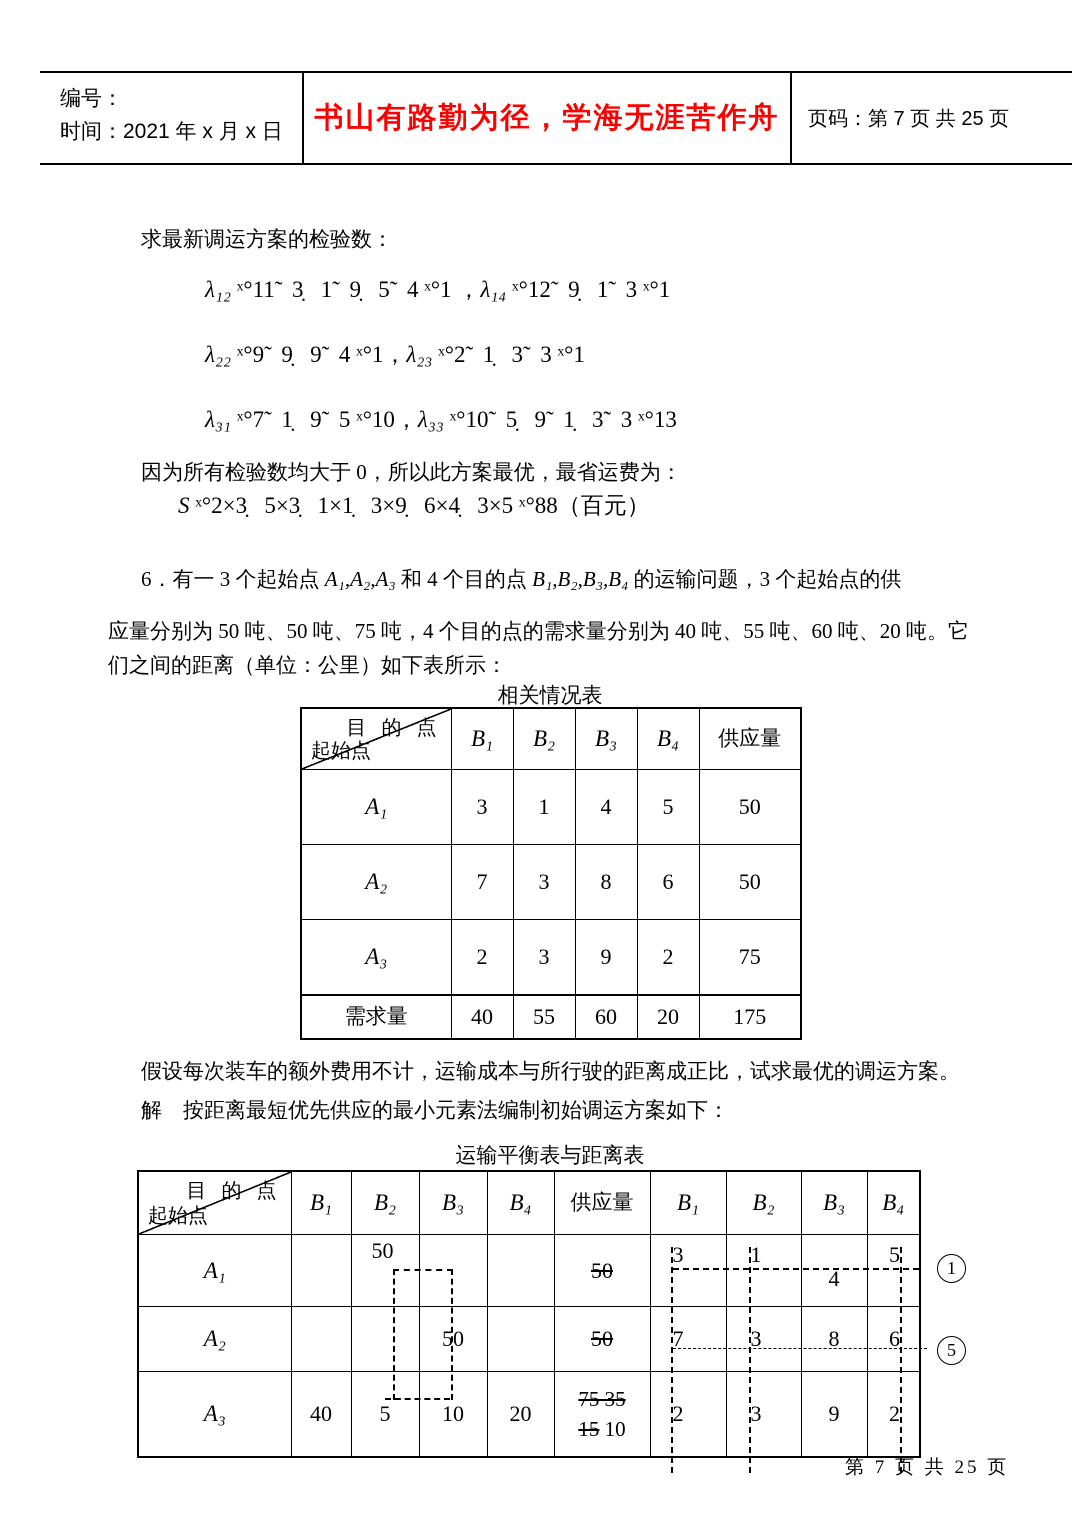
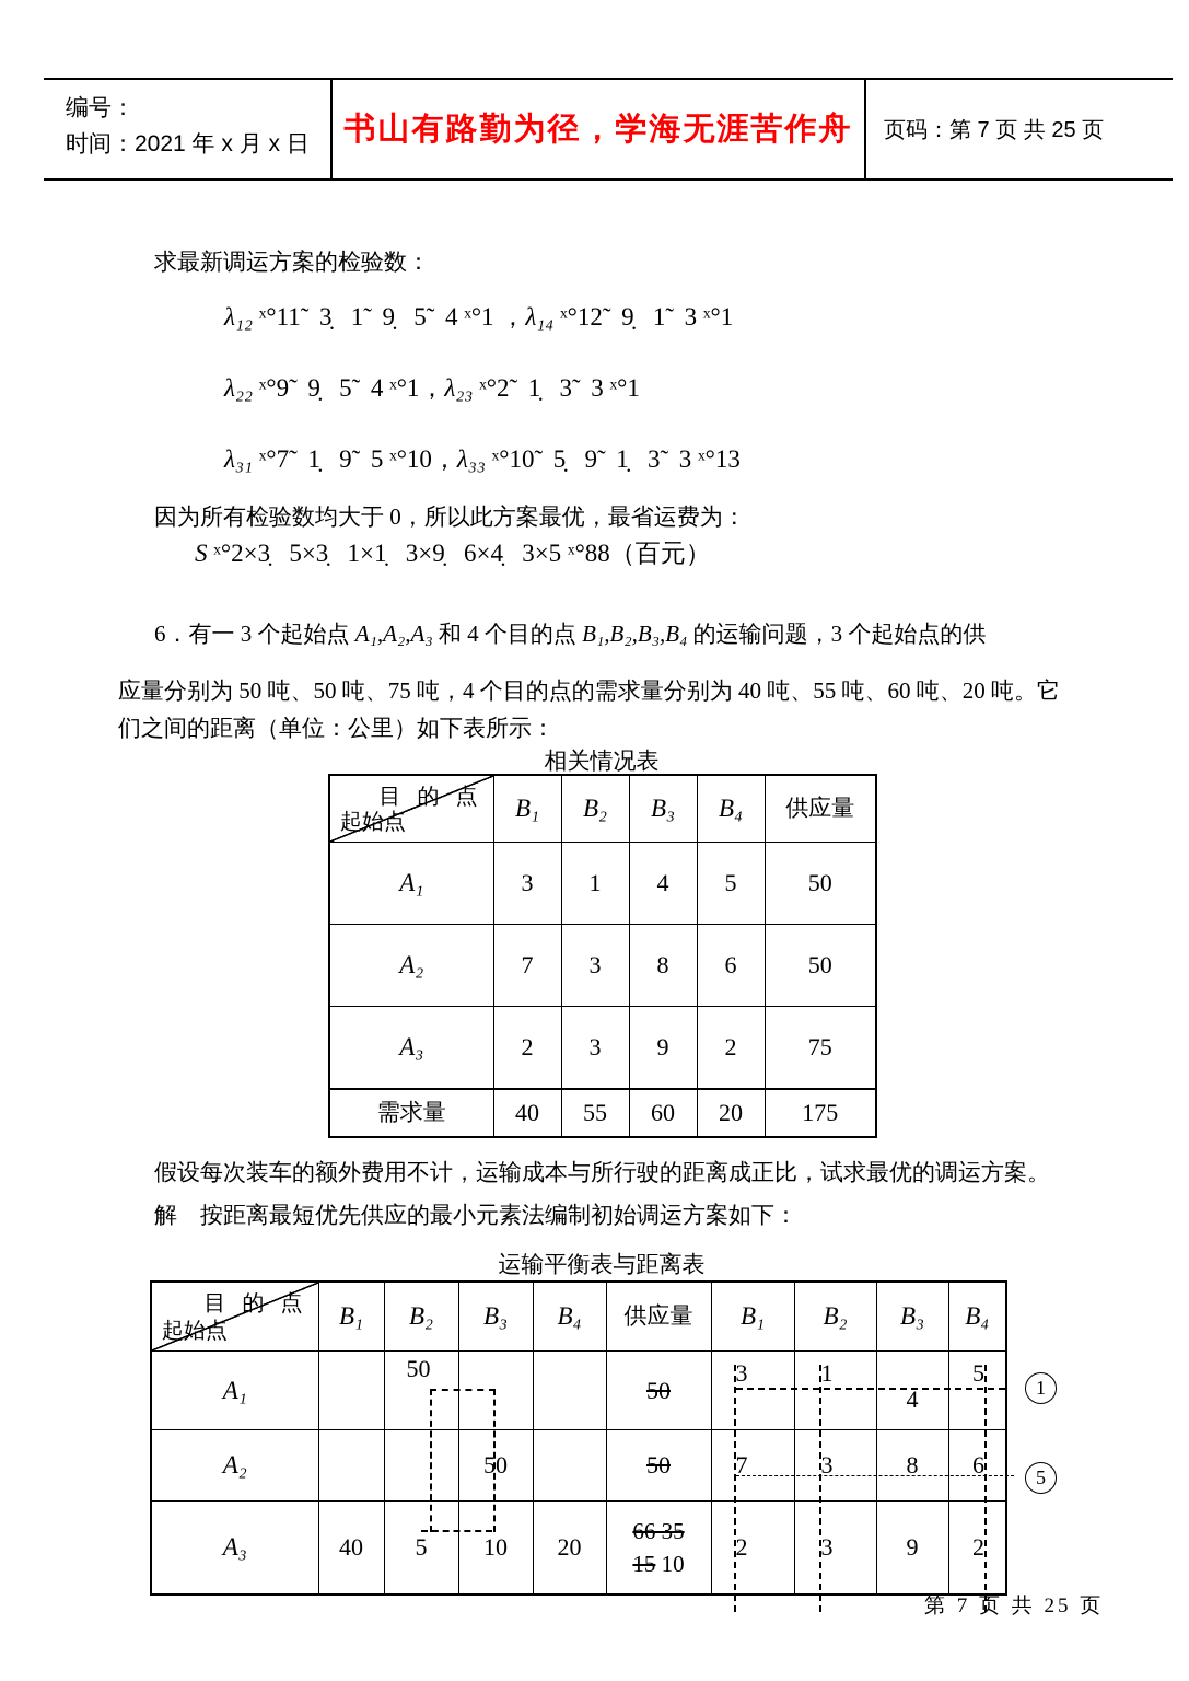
  编号：
  时间：2021 年 x 月 x 日
  书山有路勤为径，学海无涯苦作舟
  页码：第 7 页 共 25 页
  求最新调运方案的检验数：
  λ₁₂ ˣ°11̃ 3̣ 1̃ 9̣ 5̃ 4 ˣ°1 ，λ₁₄ ˣ°12̃ 9̣ 1̃ 3 ˣ°1
- λ₂₂ ˣ°9̃ 9̣ 9̃ 4 ˣ°1，λ₂₃ ˣ°2̃ 1̣ 3̃ 3 ˣ°1
+ λ₂₂ ˣ°9̃ 9̣ 5̃ 4 ˣ°1，λ₂₃ ˣ°2̃ 1̣ 3̃ 3 ˣ°1
  λ₃₁ ˣ°7̃ 1̣ 9̃ 5 ˣ°10，λ₃₃ ˣ°10̃ 5̣ 9̃ 1̣ 3̃ 3 ˣ°13
  因为所有检验数均大于 0，所以此方案最优，最省运费为：
  S ˣ°2×3̣ 5×3̣ 1×1̣ 3×9̣ 6×4̣ 3×5 ˣ°88（百元）
  6．有一 3 个起始点 A₁,A₂,A₃ 和 4 个目的点 B₁,B₂,B₃,B₄ 的运输问题，3 个起始点的供
  应量分别为 50 吨、50 吨、75 吨，4 个目的点的需求量分别为 40 吨、55 吨、60 吨、20 吨。它
  们之间的距离（单位：公里）如下表所示：
  相关情况表
  目 的 点 起始点	B₁	B₂	B₃	B₄	供应量
  A₁	3	1	4	5	50
  A₂	7	3	8	6	50
  A₃	2	3	9	2	75
  需求量	40	55	60	20	175
  假设每次装车的额外费用不计，运输成本与所行驶的距离成正比，试求最优的调运方案。
  解 按距离最短优先供应的最小元素法编制初始调运方案如下：
  运输平衡表与距离表
  目 的 点 起始点	B₁	B₂	B₃	B₄	供应量	B₁	B₂	B₃	B₄
  A₁		50			50	3	1	4	5
  A₂			50		50	7	3	8	6
- A₃	40	5	10	20	75 35 15 10	2	3	9	2
+ A₃	40	5	10	20	66 35 15 10	2	3	9	2
  1
  5
  第 7 页 共 25 页
